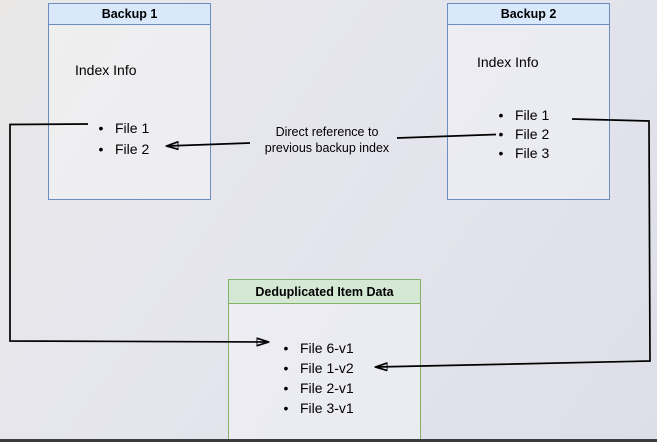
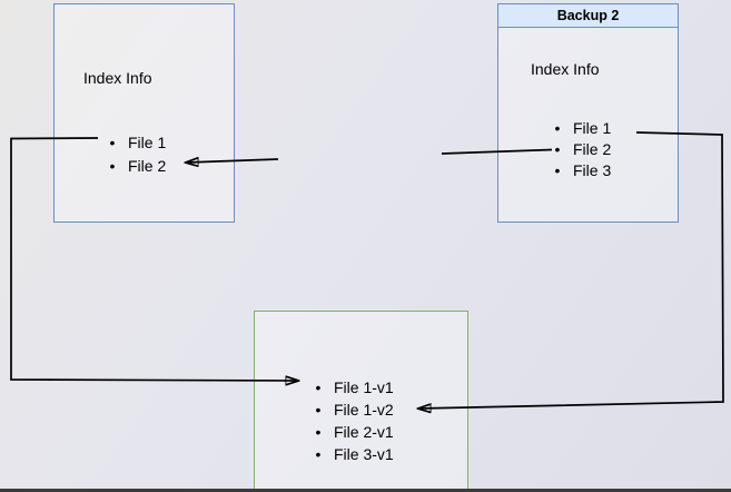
- Backup 1
  Index Info
  •
  File 1
  •
  File 2
  Backup 2
  Index Info
  •
  File 1
  •
  File 2
  •
  File 3
- Deduplicated Item Data
  •
- File 6-v1
+ File 1-v1
  •
  File 1-v2
  •
  File 2-v1
  •
  File 3-v1
- Direct reference to
- previous backup index
